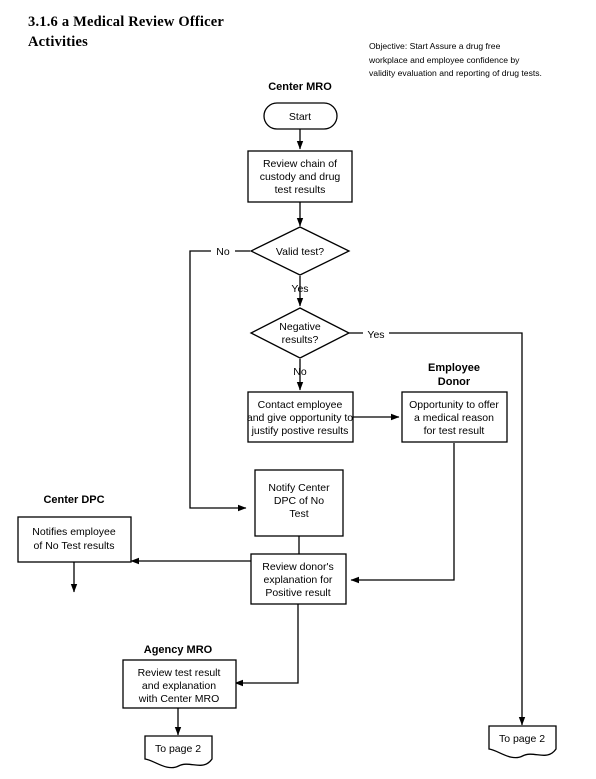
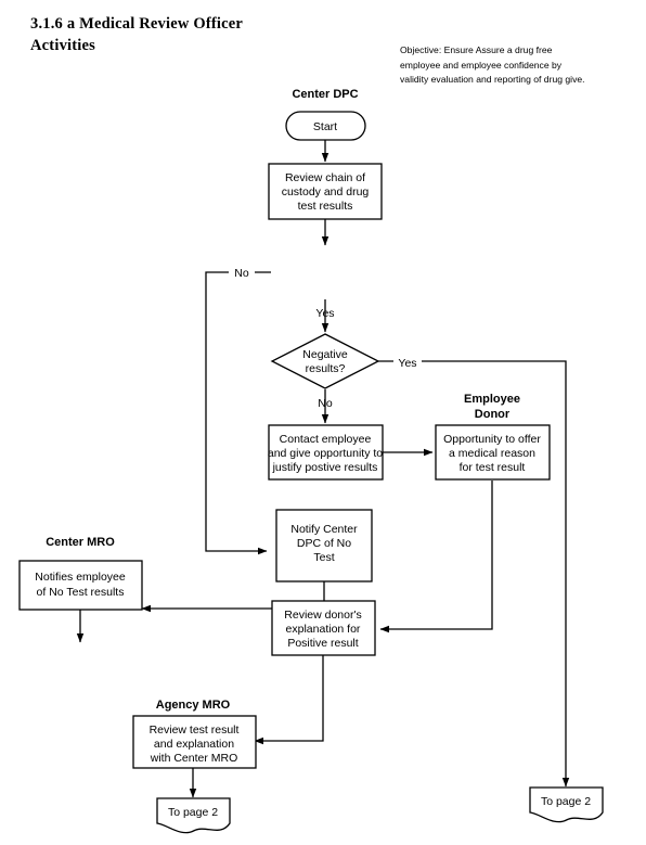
  3.1.6 a Medical Review Officer
  Activities
- Objective: Start Assure a drug free
+ Objective: Ensure Assure a drug free
- workplace and employee confidence by
+ employee and employee confidence by
- validity evaluation and reporting of drug tests.
+ validity evaluation and reporting of drug give.
- Center MRO
+ Center DPC
  Employee
  Donor
- Center DPC
+ Center MRO
  Agency MRO
  No
  Yes
  Yes
  No
  Start
  Review chain of
  custody and drug
  test results
- Valid test?
  Negative
  results?
  Contact employee
  and give opportunity to
  justify postive results
  Opportunity to offer
  a medical reason
  for test result
  Notify Center
  DPC of No
  Test
  Notifies employee
  of No Test results
  Review donor's
  explanation for
  Positive result
  Review test result
  and explanation
  with Center MRO
  To page 2
  To page 2
